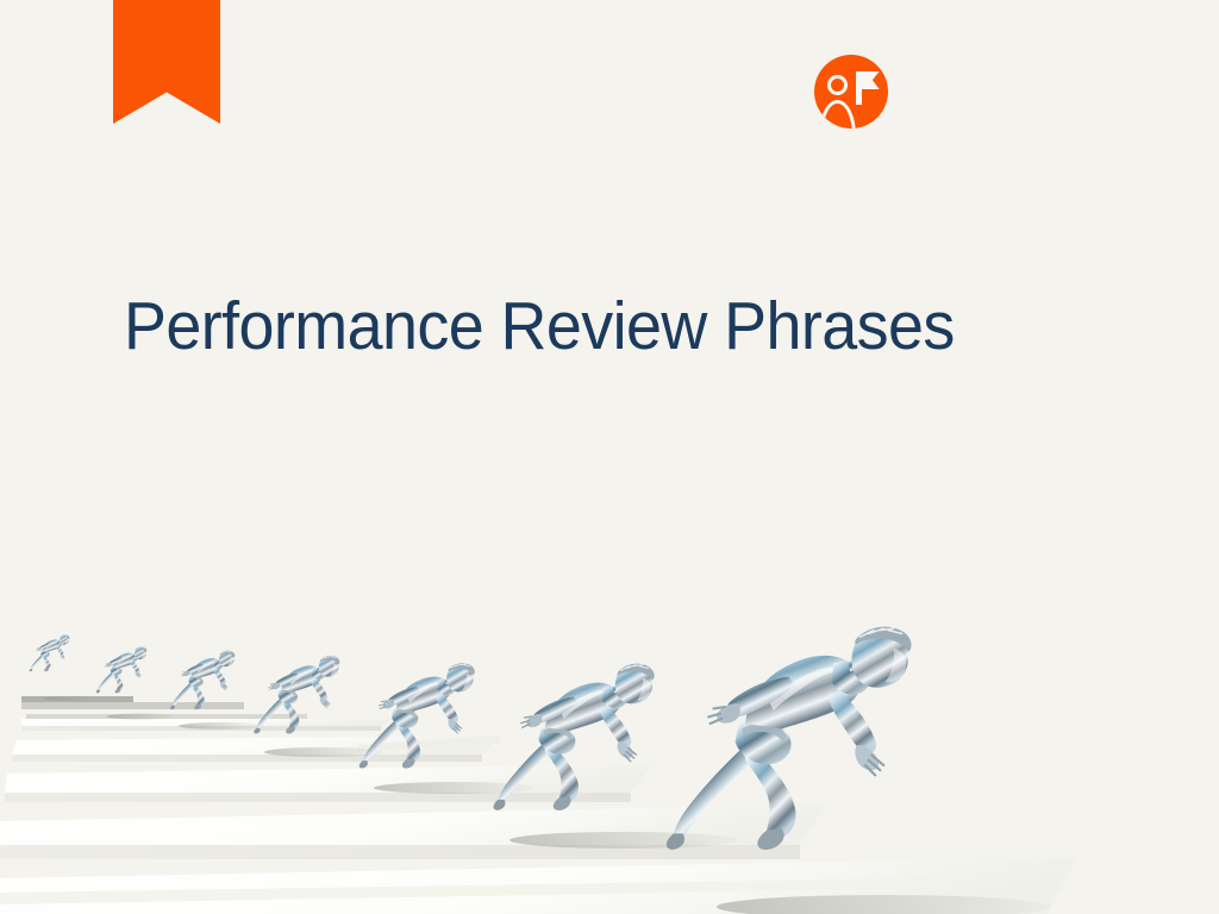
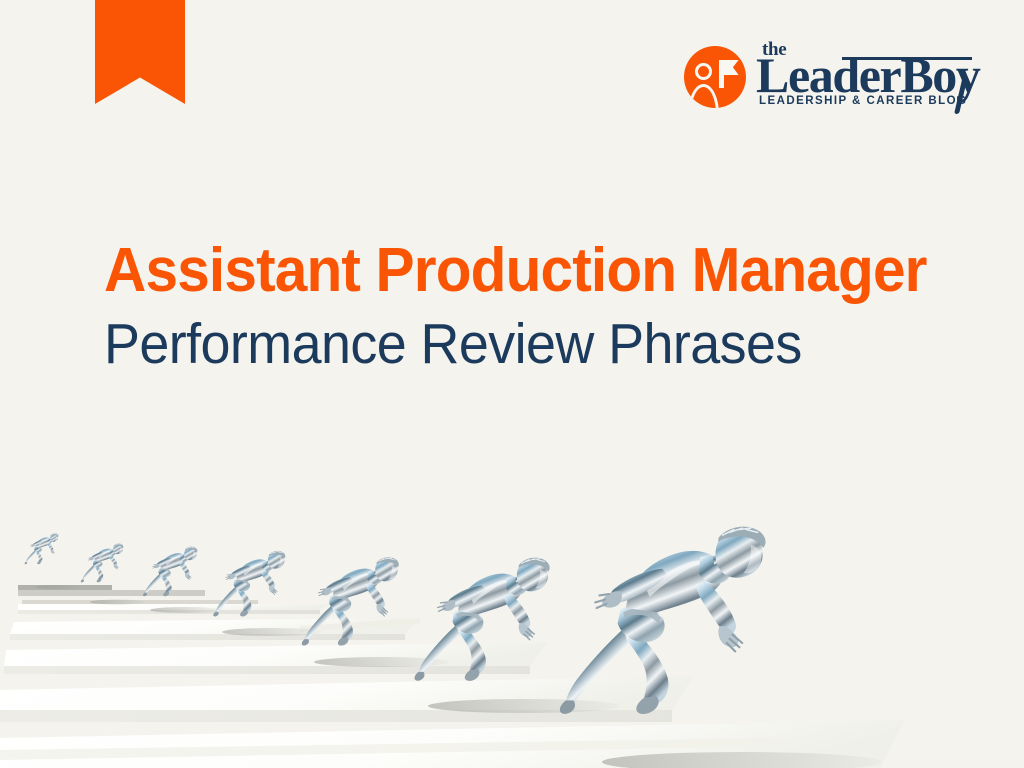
+ the
+ LeaderBoy
+ LEADERSHIP & CAREER BLOG
+ Assistant Production Manager
  Performance Review Phrases
